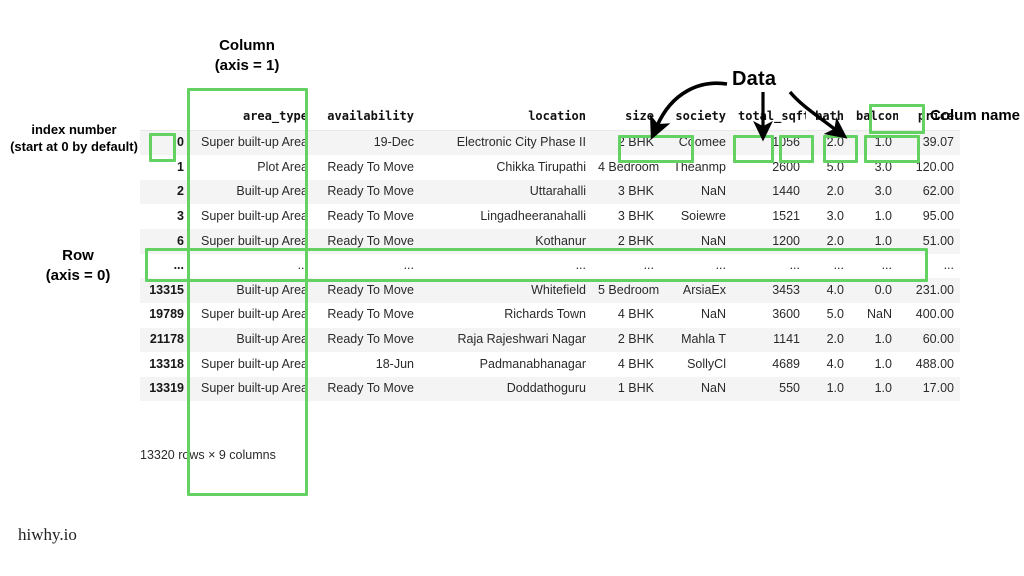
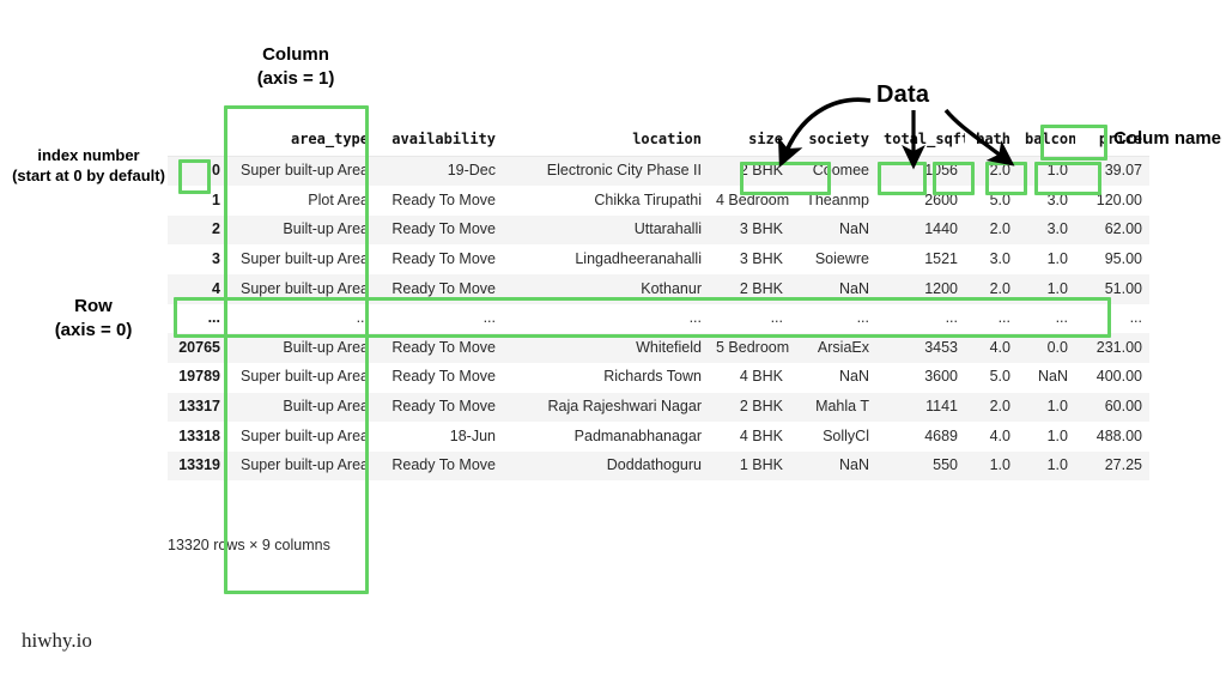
  	area_type	availability	location	size	society	totl_sqf	ath	balcon	price
  0	Super built-up Area	19-Dec	Electronic City Phase II	2 BHK	Coomee	1056	2.0	1.0	39.07
  1	Plot Area	Ready To Move	Chikka Tirupathi	4 Bedroom	Theanmp	2600	5.0	3.0	120.00
  2	Built-up Area	Ready To Move	Uttarahalli	3 BHK	NaN	1440	2.0	3.0	62.00
  3	Super built-up Area	Ready To Move	Lingadheeranahalli	3 BHK	Soiewre	1521	3.0	1.0	95.00
- 6	Super built-up Area	Ready To Move	Kothanur	2 BHK	NaN	1200	2.0	1.0	51.00
+ 4	Super built-up Area	Ready To Move	Kothanur	2 BHK	NaN	1200	2.0	1.0	51.00
  ...	...	...	...	...	...	...	...	...	...
- 13315	Built-up Area	Ready To Move	Whitefield	5 Bedroom	ArsiaEx	3453	4.0	0.0	231.00
+ 20765	Built-up Area	Ready To Move	Whitefield	5 Bedroom	ArsiaEx	3453	4.0	0.0	231.00
  19789	Super built-up Area	Ready To Move	Richards Town	4 BHK	NaN	3600	5.0	NaN	400.00
- 21178	Built-up Area	Ready To Move	Raja Rajeshwari Nagar	2 BHK	Mahla T	1141	2.0	1.0	60.00
+ 13317	Built-up Area	Ready To Move	Raja Rajeshwari Nagar	2 BHK	Mahla T	1141	2.0	1.0	60.00
  13318	Super built-up Area	18-Jun	Padmanabhanagar	4 BHK	SollyCl	4689	4.0	1.0	488.00
- 13319	Super built-up Area	Ready To Move	Doddathoguru	1 BHK	NaN	550	1.0	1.0	17.00
+ 13319	Super built-up Area	Ready To Move	Doddathoguru	1 BHK	NaN	550	1.0	1.0	27.25
  13320 rows × 9 columns
  index number
  (start at 0 by default)
  Row
  (axis = 0)
  Column
  (axis = 1)
  Data
  Colum name
  hiwhy.io
